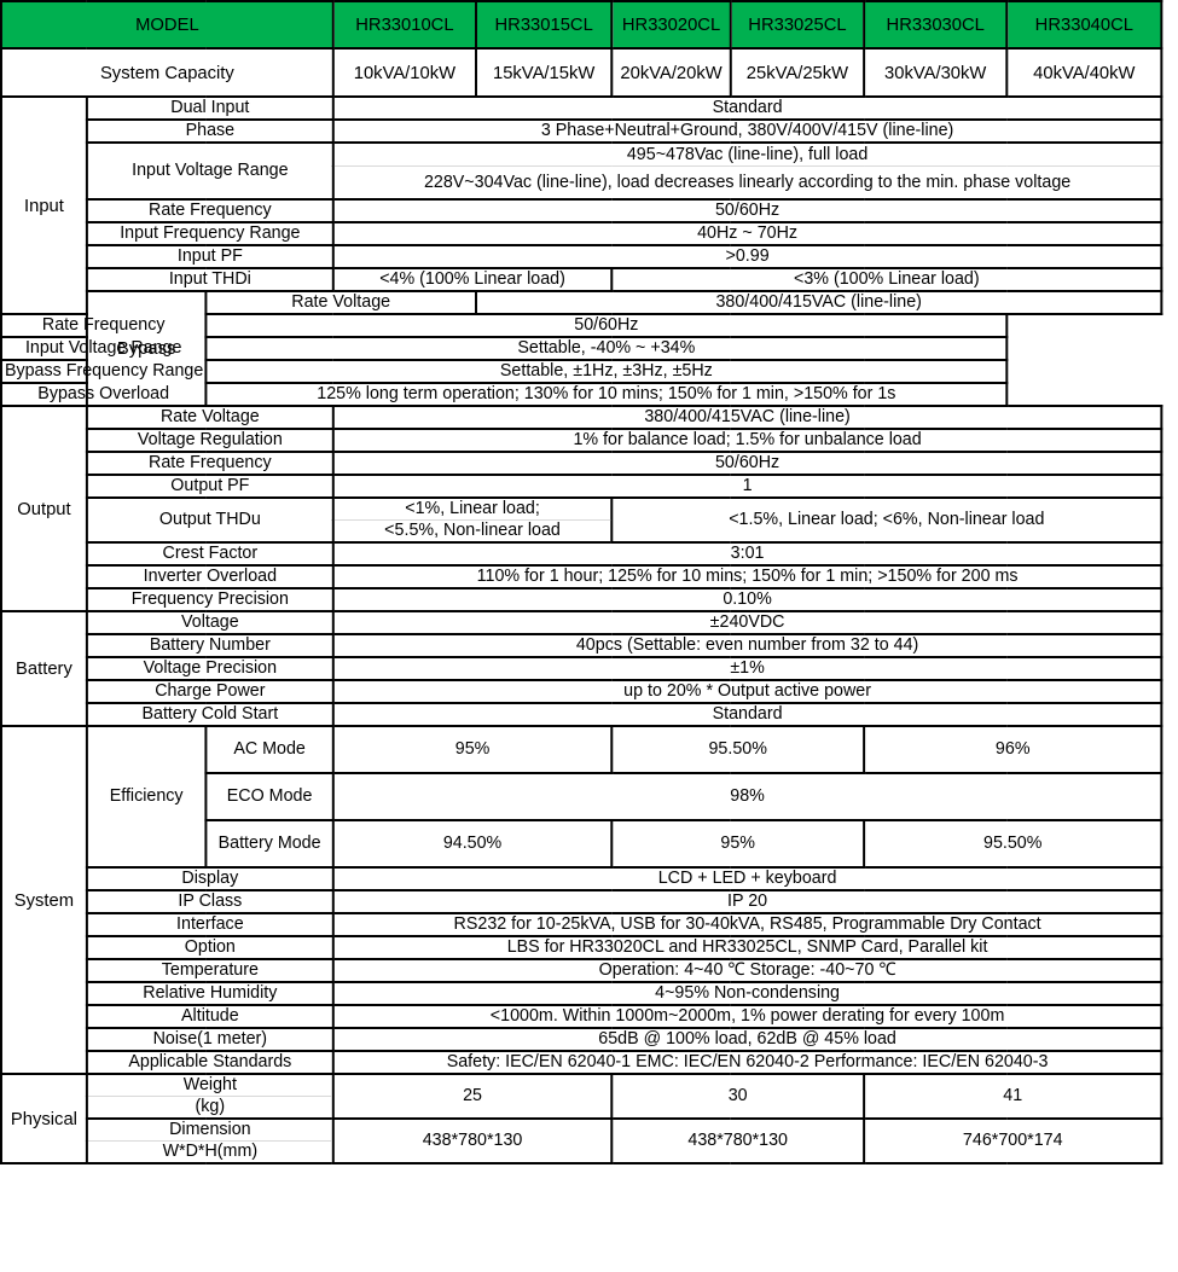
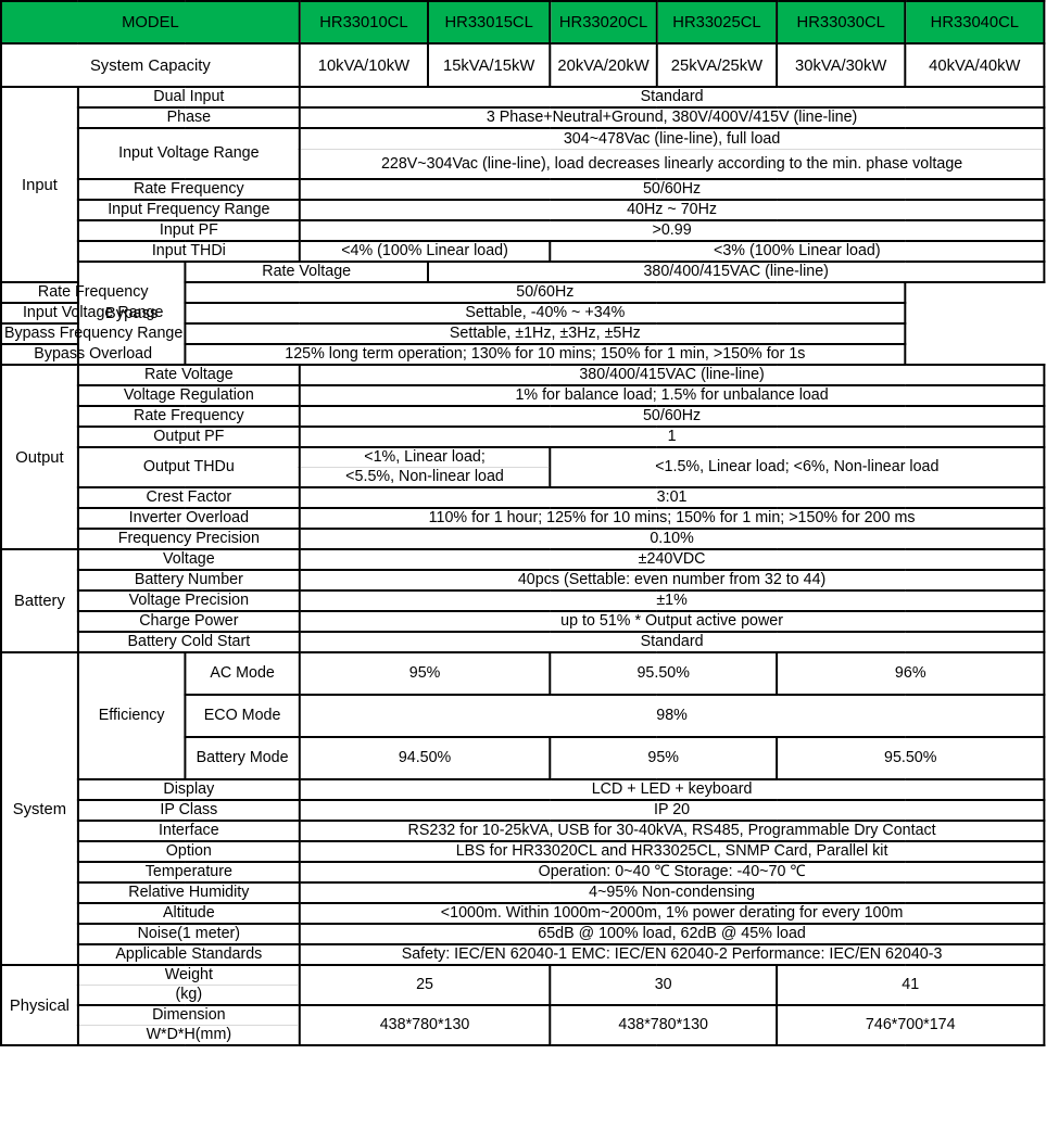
  MODEL	HR33010CL	HR33015CL	HR33020CL	HR33025CL	HR33030CL	HR33040CL
  System Capacity	10kVA/10kW	15kVA/15kW	20kVA/20kW	25kVA/25kW	30kVA/30kW	40kVA/40kW
  Input	Dual Input	Standard
  Phase	3 Phase+Neutral+Ground, 380V/400V/415V (line-line)
- Input Voltage Range	495~478Vac (line-line), full load
+ Input Voltage Range	304~478Vac (line-line), full load
  228V~304Vac (line-line), load decreases linearly according to the min. phase voltage
  Rate Frequency	50/60Hz
  Input Frequency Range	40Hz ~ 70Hz
  Input PF	>0.99
  Input THDi	<4% (100% Linear load)	<3% (100% Linear load)
  Bypass	Rate Voltage	380/400/415VAC (line-line)
  Rate Frequency	50/60Hz
  Input Voltage Range	Settable, -40% ~ +34%
  Bypass Frequency Range	Settable, ±1Hz, ±3Hz, ±5Hz
  Bypass Overload	125% long term operation; 130% for 10 mins; 150% for 1 min, >150% for 1s
  Output	Rate Voltage	380/400/415VAC (line-line)
  Voltage Regulation	1% for balance load; 1.5% for unbalance load
  Rate Frequency	50/60Hz
  Output PF	1
  Output THDu	<1%, Linear load;	<1.5%, Linear load; <6%, Non-linear load
  <5.5%, Non-linear load
  Crest Factor	3:01
  Inverter Overload	110% for 1 hour; 125% for 10 mins; 150% for 1 min; >150% for 200 ms
  Frequency Precision	0.10%
  Battery	Voltage	±240VDC
  Battery Number	40pcs (Settable: even number from 32 to 44)
  Voltage Precision	±1%
- Charge Power	up to 20% * Output active power
+ Charge Power	up to 51% * Output active power
  Battery Cold Start	Standard
  System	Efficiency	AC Mode	95%	95.50%	96%
  ECO Mode	98%
  Battery Mode	94.50%	95%	95.50%
  Display	LCD + LED + keyboard
  IP Class	IP 20
  Interface	RS232 for 10-25kVA, USB for 30-40kVA, RS485, Programmable Dry Contact
  Option	LBS for HR33020CL and HR33025CL, SNMP Card, Parallel kit
- Temperature	Operation: 4~40 ℃ Storage: -40~70 ℃
+ Temperature	Operation: 0~40 ℃ Storage: -40~70 ℃
  Relative Humidity	4~95% Non-condensing
  Altitude	<1000m. Within 1000m~2000m, 1% power derating for every 100m
  Noise(1 meter)	65dB @ 100% load, 62dB @ 45% load
  Applicable Standards	Safety: IEC/EN 62040-1 EMC: IEC/EN 62040-2 Performance: IEC/EN 62040-3
  Physical	Weight	25	30	41
  (kg)
  Dimension	438*780*130	438*780*130	746*700*174
  W*D*H(mm)
